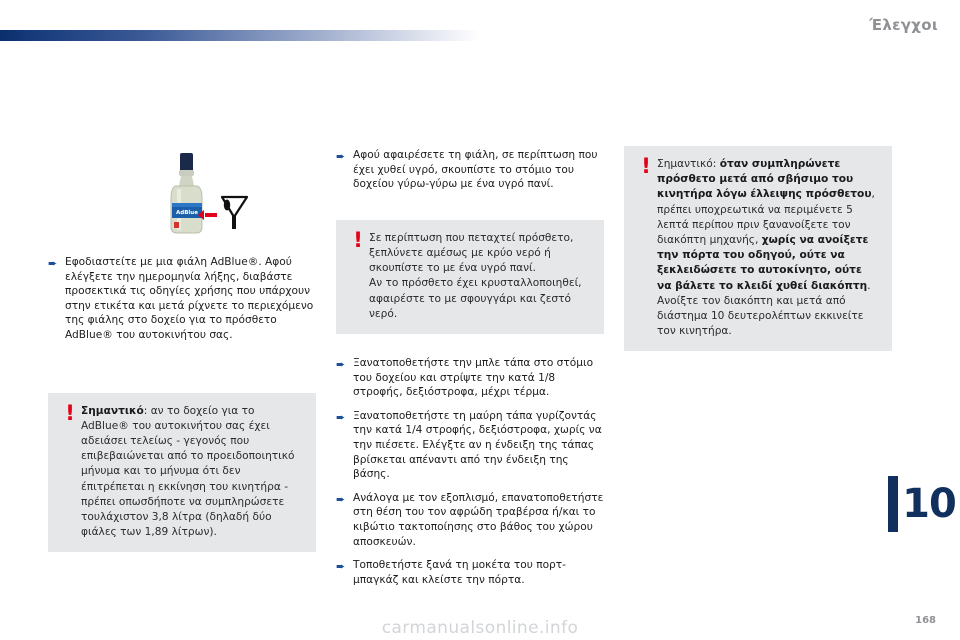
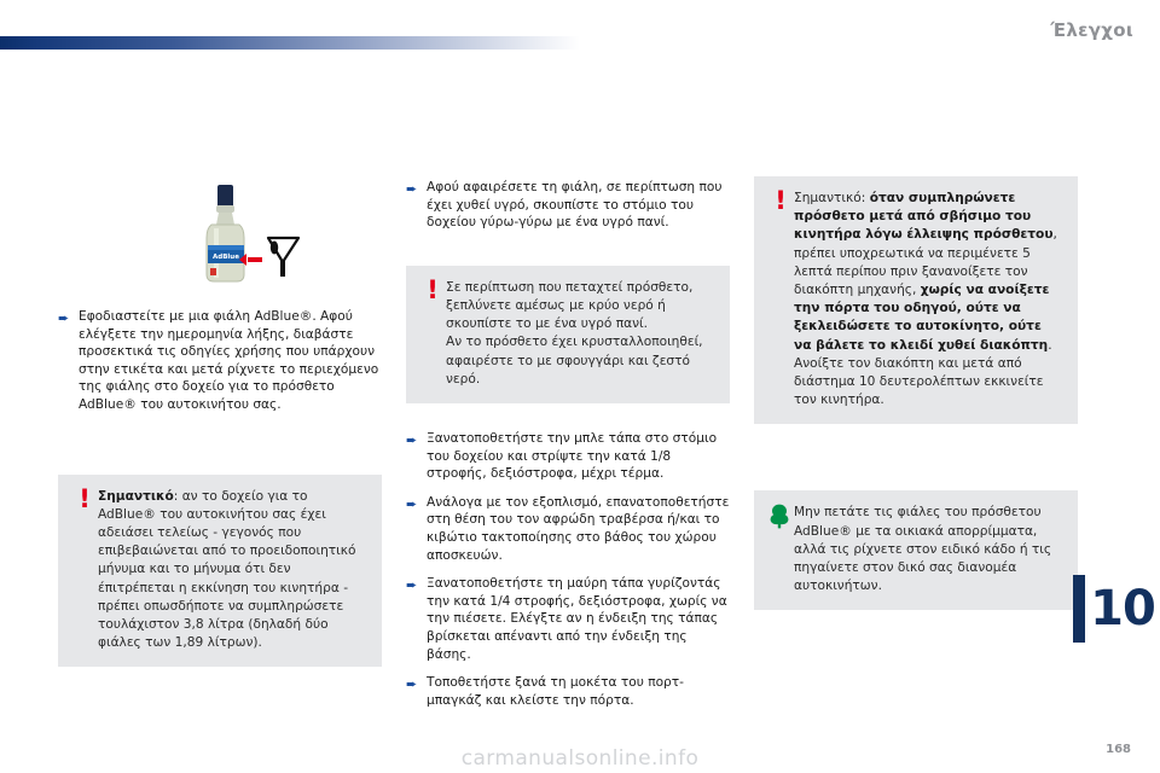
  Έλεγχοι
  ➨
  Εφοδιαστείτε με μια φιάλη AdBlue®. Αφού ελέγξετε την ημερομηνία λήξης, διαβάστε προσεκτικά τις οδηγίες χρήσης που υπάρχουν στην ετικέτα και μετά ρίχνετε το περιεχόμενο της φιάλης στο δοχείο για το πρόσθετο AdBlue® του αυτοκινήτου σας.
  !
  Σημαντικό: αν το δοχείο για το AdBlue® του αυτοκινήτου σας έχει αδειάσει τελείως - γεγονός που επιβεβαιώνεται από το προειδοποιητικό μήνυμα και το μήνυμα ότι δεν έπιτρέπεται η εκκίνηση του κινητήρα - πρέπει οπωσδήποτε να συμπληρώσετε τουλάχιστον 3,8 λίτρα (δηλαδή δύο φιάλες των 1,89 λίτρων).
  ➨
  Αφού αφαιρέσετε τη φιάλη, σε περίπτωση που έχει χυθεί υγρό, σκουπίστε το στόμιο του δοχείου γύρω-γύρω με ένα υγρό πανί.
  !
  Σε περίπτωση που πεταχτεί πρόσθετο, ξεπλύνετε αμέσως με κρύο νερό ή σκουπίστε το με ένα υγρό πανί.
  Αν το πρόσθετο έχει κρυσταλλοποιηθεί, αφαιρέστε το με σφουγγάρι και ζεστό νερό.
  ➨
  Ξανατοποθετήστε την μπλε τάπα στο στόμιο του δοχείου και στρίψτε την κατά 1/8 στροφής, δεξιόστροφα, μέχρι τέρμα.
  ➨
- Ξανατοποθετήστε τη μαύρη τάπα γυρίζοντάς την κατά 1/4 στροφής, δεξιόστροφα, χωρίς να την πιέσετε. Ελέγξτε αν η ένδειξη της τάπας βρίσκεται απέναντι από την ένδειξη της βάσης.
+ Ανάλογα με τον εξοπλισμό, επανατοποθετήστε στη θέση του τον αφρώδη τραβέρσα ή/και το κιβώτιο τακτοποίησης στο βάθος του χώρου αποσκευών.
  ➨
- Ανάλογα με τον εξοπλισμό, επανατοποθετήστε στη θέση του τον αφρώδη τραβέρσα ή/και το κιβώτιο τακτοποίησης στο βάθος του χώρου αποσκευών.
+ Ξανατοποθετήστε τη μαύρη τάπα γυρίζοντάς την κατά 1/4 στροφής, δεξιόστροφα, χωρίς να την πιέσετε. Ελέγξτε αν η ένδειξη της τάπας βρίσκεται απέναντι από την ένδειξη της βάσης.
  ➨
  Τοποθετήστε ξανά τη μοκέτα του πορτ-μπαγκάζ και κλείστε την πόρτα.
  !
  Σημαντικό: όταν συμπληρώνετε πρόσθετο μετά από σβήσιμο του κινητήρα λόγω έλλειψης πρόσθετου, πρέπει υποχρεωτικά να περιμένετε 5 λεπτά περίπου πριν ξανανοίξετε τον διακόπτη μηχανής, χωρίς να ανοίξετε την πόρτα του οδηγού, ούτε να ξεκλειδώσετε το αυτοκίνητο, ούτε να βάλετε το κλειδί χυθεί διακόπτη.
  Ανοίξτε τον διακόπτη και μετά από διάστημα 10 δευτερολέπτων εκκινείτε τον κινητήρα.
+ Μην πετάτε τις φιάλες του πρόσθετου AdBlue® με τα οικιακά απορρίμματα, αλλά τις ρίχνετε στον ειδικό κάδο ή τις πηγαίνετε στον δικό σας διανομέα αυτοκινήτων.
  10
  168
  carmanualsonline.info
